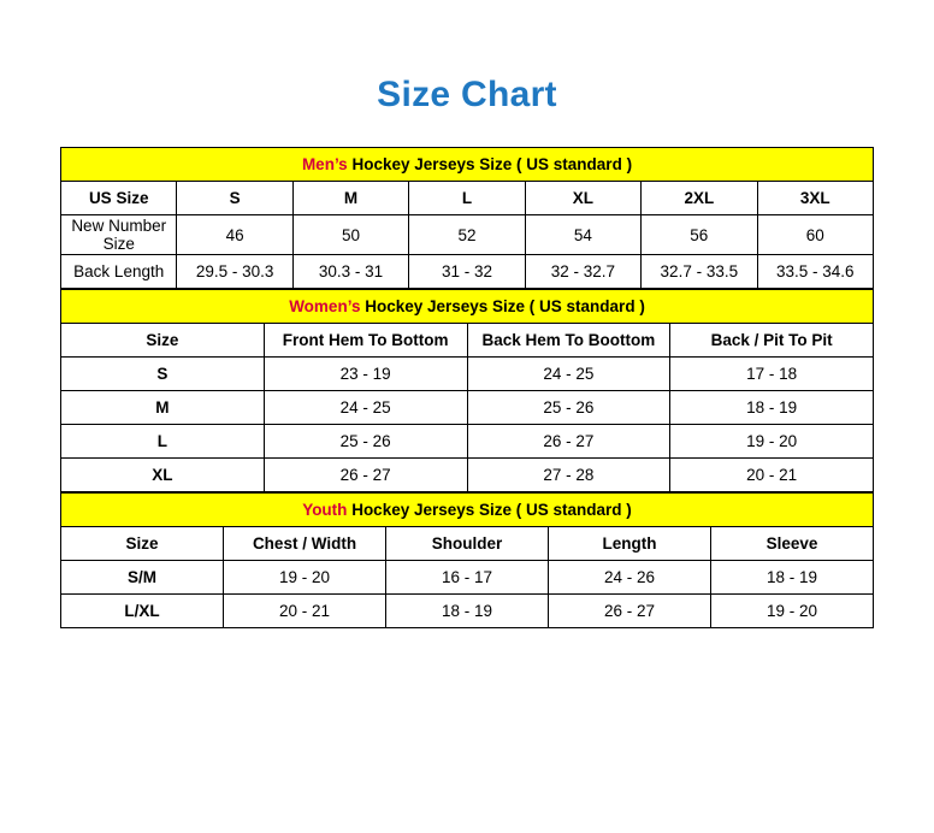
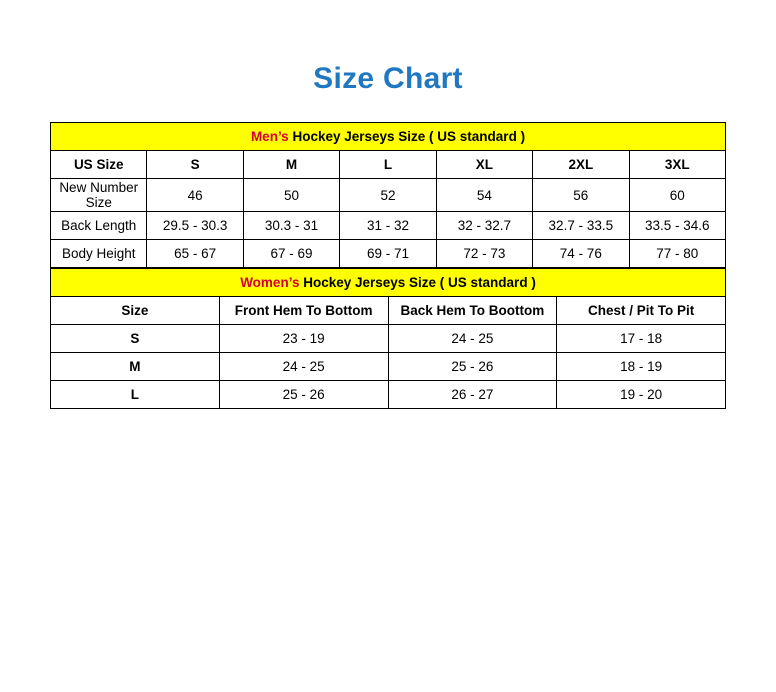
  Size Chart
  Men’s Hockey Jerseys Size ( US standard )
  US Size	S	M	L	XL	2XL	3XL
  New Number Size	46	50	52	54	56	60
  Back Length	29.5 - 30.3	30.3 - 31	31 - 32	32 - 32.7	32.7 - 33.5	33.5 - 34.6
+ Body Height	65 - 67	67 - 69	69 - 71	72 - 73	74 - 76	77 - 80
  Women’s Hockey Jerseys Size ( US standard )
- Size	Front Hem To Bottom	Back Hem To Boottom	Back / Pit To Pit
+ Size	Front Hem To Bottom	Back Hem To Boottom	Chest / Pit To Pit
  S	23 - 19	24 - 25	17 - 18
  M	24 - 25	25 - 26	18 - 19
  L	25 - 26	26 - 27	19 - 20
- XL	26 - 27	27 - 28	20 - 21
- Youth Hockey Jerseys Size ( US standard )
- Size	Chest / Width	Shoulder	Length	Sleeve
- S/M	19 - 20	16 - 17	24 - 26	18 - 19
- L/XL	20 - 21	18 - 19	26 - 27	19 - 20
